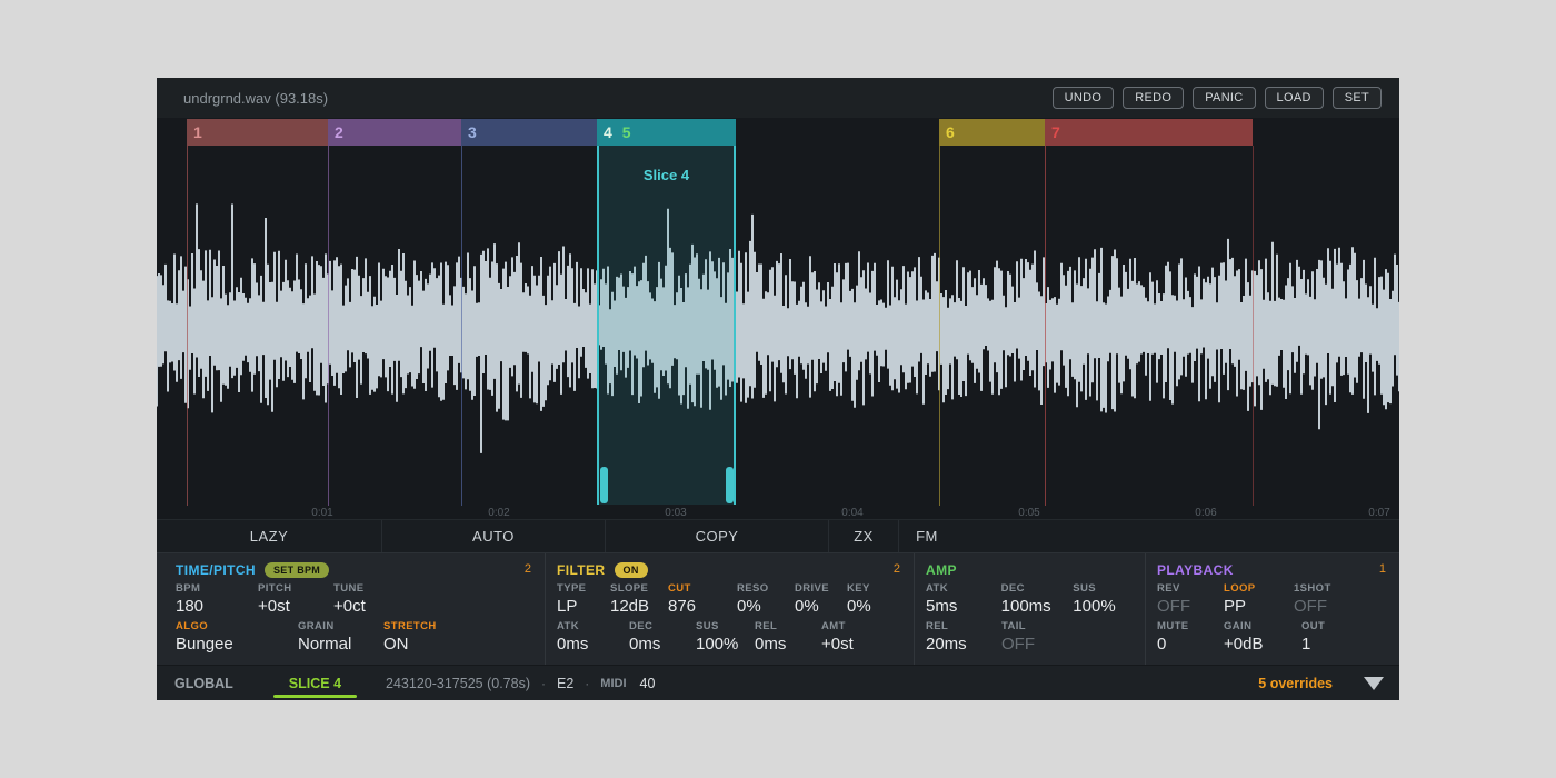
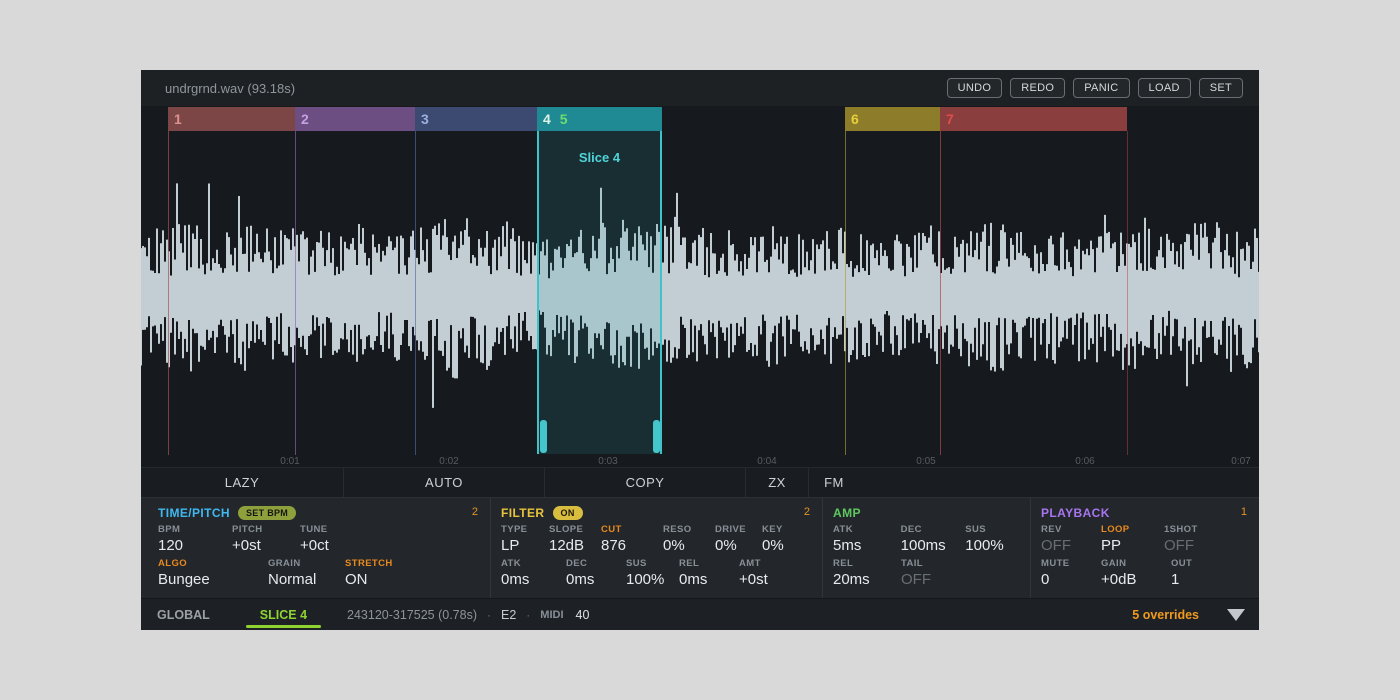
  undrgrnd.wav (93.18s)
  UNDO
  REDO
  PANIC
  LOAD
  SET
  Slice 4
  1
  2
  3
  4
  5
  6
  7
  0:01
  0:02
  0:03
  0:04
  0:05
  0:06
  0:07
  LAZY
  AUTO
  COPY
  ZX
  FM
  TIME/PITCH
  SET BPM
  2
  BPM
- 180
+ 120
  PITCH
  +0st
  TUNE
  +0ct
  ALGO
  Bungee
  GRAIN
  Normal
  STRETCH
  ON
  FILTER
  ON
  2
  TYPE
  LP
  SLOPE
  12dB
  CUT
  876
  RESO
  0%
  DRIVE
  0%
  KEY
  0%
  ATK
  0ms
  DEC
  0ms
  SUS
  100%
  REL
  0ms
  AMT
  +0st
  AMP
  ATK
  5ms
  DEC
  100ms
  SUS
  100%
  REL
  20ms
  TAIL
  OFF
  PLAYBACK
  1
  REV
  OFF
  LOOP
  PP
  1SHOT
  OFF
  MUTE
  0
  GAIN
  +0dB
  OUT
  1
  GLOBAL
  SLICE 4
  243120-317525 (0.78s)
  ·
  E2
  ·
  MIDI
  40
  5 overrides
